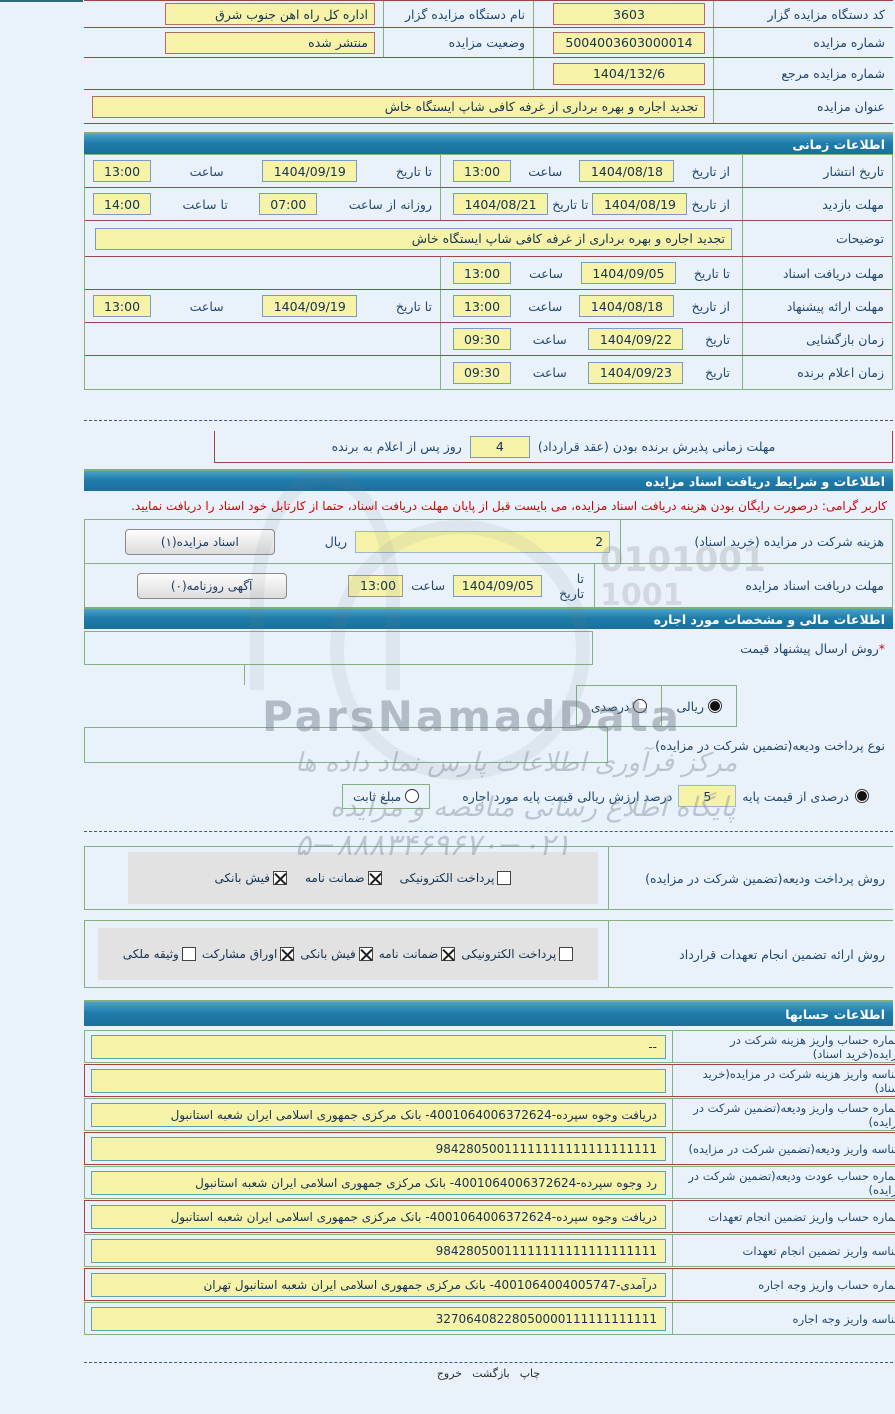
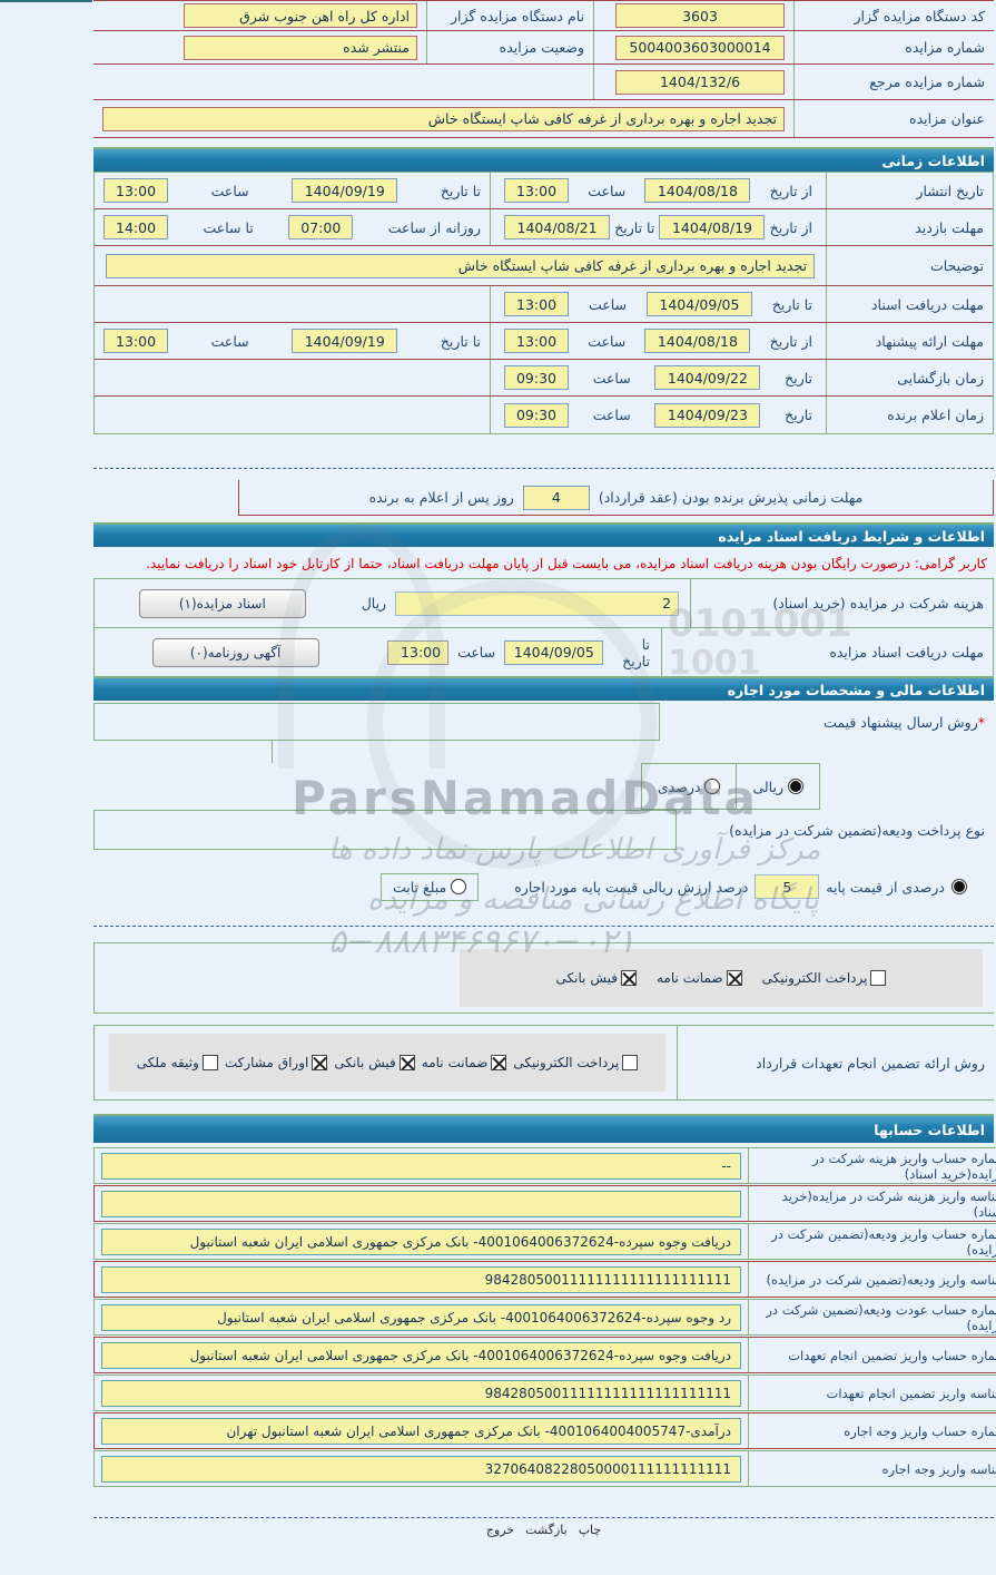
  کد دستگاه مزایده گزار
  3603
  نام دستگاه مزایده گزار
  اداره کل راه اهن جنوب شرق
  شماره مزایده
  5004003603000014
  وضعیت مزایده
  منتشر شده
  شماره مزایده مرجع
  1404/132/6
  عنوان مزایده
  تجدید اجاره و بهره برداری از غرفه کافی شاپ ایستگاه خاش
  اطلاعات زمانی
  تاریخ انتشار
  از تاریخ
  1404/08/18
  ساعت
  13:00
  تا تاریخ
  1404/09/19
  ساعت
  13:00
  مهلت بازدید
  از تاریخ
  1404/08/19
  تا تاریخ
  1404/08/21
  روزانه از ساعت
  07:00
  تا ساعت
  14:00
  توضیحات
  تجدید اجاره و بهره برداری از غرفه کافی شاپ ایستگاه خاش
  مهلت دریافت اسناد
  تا تاریخ
  1404/09/05
  ساعت
  13:00
  مهلت ارائه پیشنهاد
  از تاریخ
  1404/08/18
  ساعت
  13:00
  تا تاریخ
  1404/09/19
  ساعت
  13:00
  زمان بازگشایی
  تاریخ
  1404/09/22
  ساعت
  09:30
  زمان اعلام برنده
  تاریخ
  1404/09/23
  ساعت
  09:30
  مهلت زمانی پذیرش برنده بودن (عقد قرارداد)
  4
  روز پس از اعلام به برنده
  اطلاعات و شرایط دریافت اسناد مزایده
  کاربر گرامی: درصورت رایگان بودن هزینه دریافت اسناد مزایده، می بایست قبل از پایان مهلت دریافت اسناد، حتما از کارتابل خود اسناد را دریافت نمایید.
  هزینه شرکت در مزایده (خرید اسناد)
  2
  ریال
  اسناد مزایده(۱)
  مهلت دریافت اسناد مزایده
  تا تاریخ
  1404/09/05
  ساعت
  13:00
  آگهی روزنامه(۰)
  اطلاعات مالی و مشخصات مورد اجاره
  *
  روش ارسال پیشنهاد قیمت
  ریالی
  درصدی
  نوع پرداخت ودیعه(تضمین شرکت در مزایده)
  درصدی از قیمت پایه
  5
  درصد ارزش ریالی قیمت پایه مورد اجاره
  مبلغ ثابت
- روش پرداخت ودیعه(تضمین شرکت در مزایده)
  پرداخت الکترونیکی
  ضمانت نامه
  فیش بانکی
  روش ارائه تضمین انجام تعهدات قرارداد
  پرداخت الکترونیکی
  ضمانت نامه
  فیش بانکی
  اوراق مشارکت
  وثیقه ملکی
  اطلاعات حسابها
  ماره حساب واریز هزینه شرکت درایده(خرید اسناد)
  --
  ناسه واریز هزینه شرکت در مزایده(خریدناد)
  ماره حساب واریز ودیعه(تضمین شرکت درایده)
  دریافت وجوه سپرده-4001064006372624- بانک مرکزی جمهوری اسلامی ایران شعبه استانبول
  ناسه واریز ودیعه(تضمین شرکت در مزایده)
  98428050011111111111111111111
  ماره حساب عودت ودیعه(تضمین شرکت درایده)
  رد وجوه سپرده-4001064006372624- بانک مرکزی جمهوری اسلامی ایران شعبه استانبول
  ماره حساب واریز تضمین انجام تعهدات
  دریافت وجوه سپرده-4001064006372624- بانک مرکزی جمهوری اسلامی ایران شعبه استانبول
  ناسه واریز تضمین انجام تعهدات
  98428050011111111111111111111
  ماره حساب واریز وجه اجاره
  درآمدی-4001064004005747- بانک مرکزی جمهوری اسلامی ایران شعبه استانبول تهران
  ناسه واریز وجه اجاره
  32706408228050000111111111111
  چاپ
  بازگشت
  خروج
  0101001
  1001
  ParsNamadData
  مرکز فرآوری اطلاعات پارس نماد داده ها
  پایگاه اطلاع رسانی مناقصه و مزایده
  ۵−۸۸۸۳۴۶۹۶۷۰−۰۲۱
